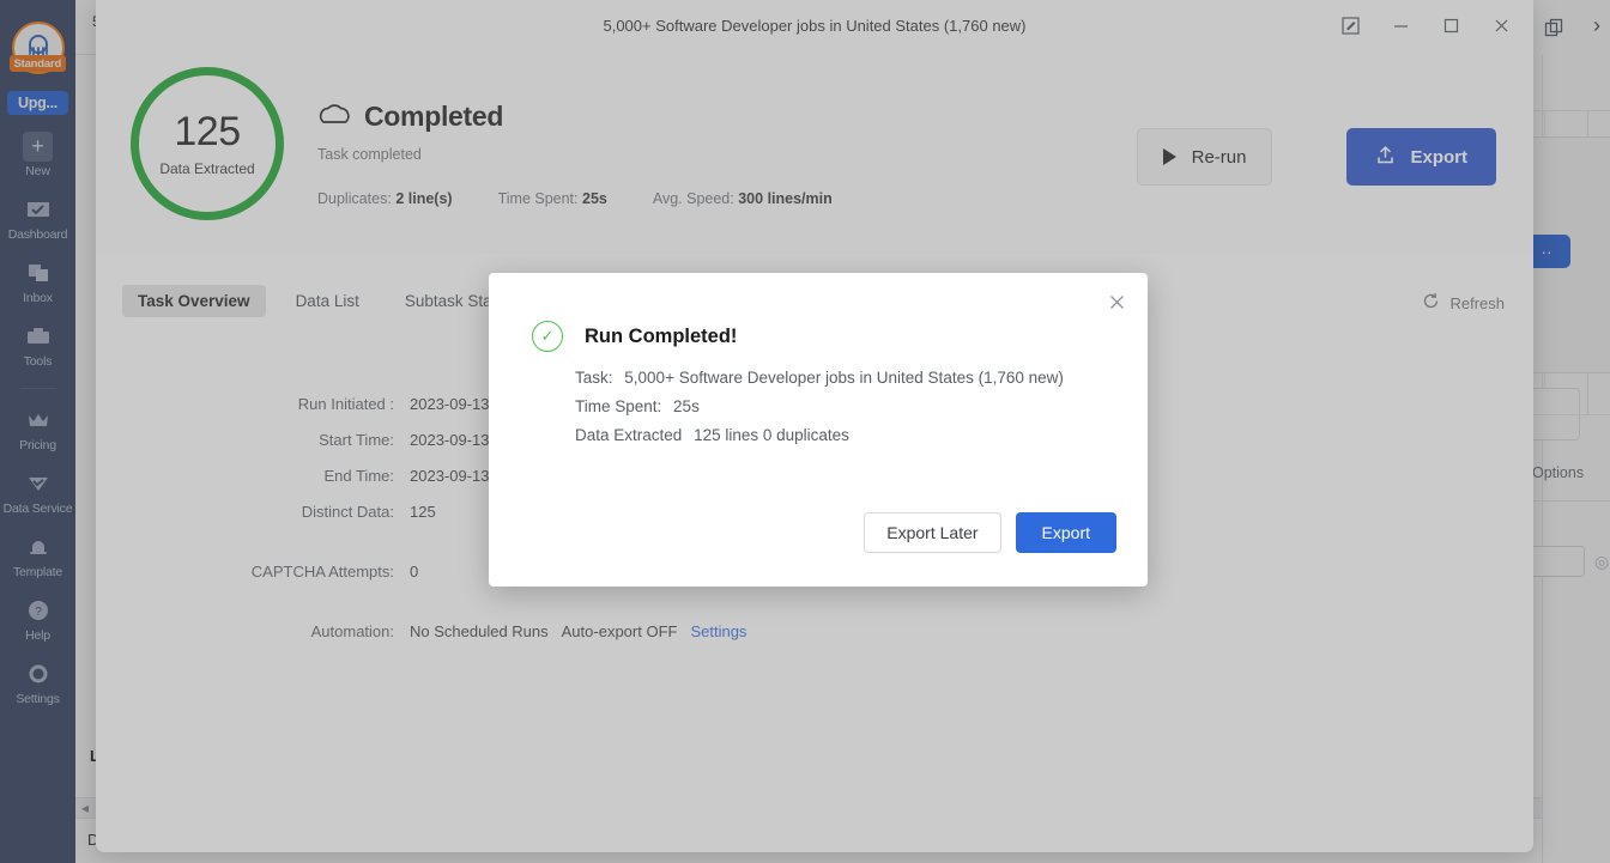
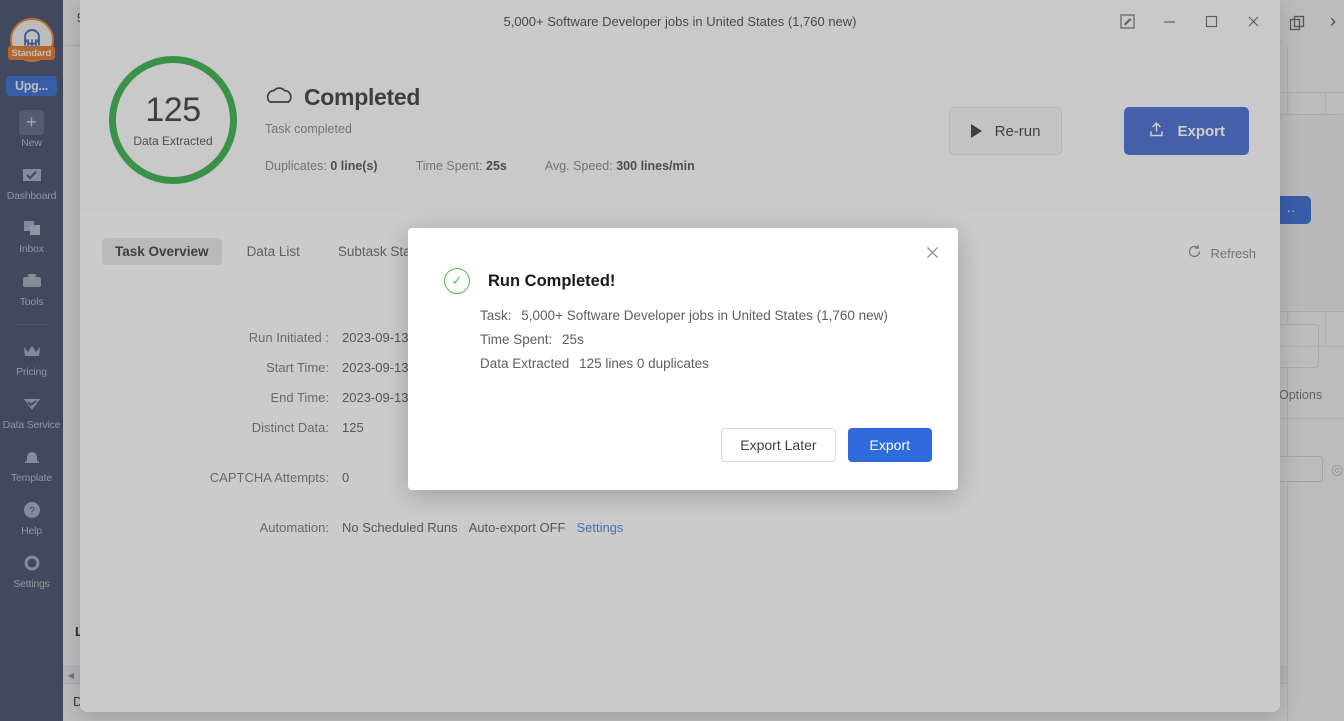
  Standard
  Upg...
  +
  New
  Dashboard
  Inbox
  Tools
  Pricing
  Data Service
  Template
  ?
  Help
  Settings
  ◀
  D
  ··
  Options
  ◎
  ›
  5,000+ Software Developer jobs in United States (1,760 new)
  125
  Data Extracted
  Completed
  Task completed
- Duplicates: 2 line(s)
+ Duplicates: 0 line(s)
  Time Spent: 25s
  Avg. Speed: 300 lines/min
  Re-run
  Export
  Task Overview
  Data List
  Subtask Sta
  Refresh
  Run Initiated :
  Start Time:
  End Time:
  Distinct Data:
  125
  CAPTCHA Attempts:
  0
  Automation:
  No Scheduled Runs
  Auto-export OFF
  Settings
  ✓
  Run Completed!
  Task: 5,000+ Software Developer jobs in United States (1,760 new)
  Time Spent: 25s
  Data Extracted 125 lines 0 duplicates
  Export Later
  Export
